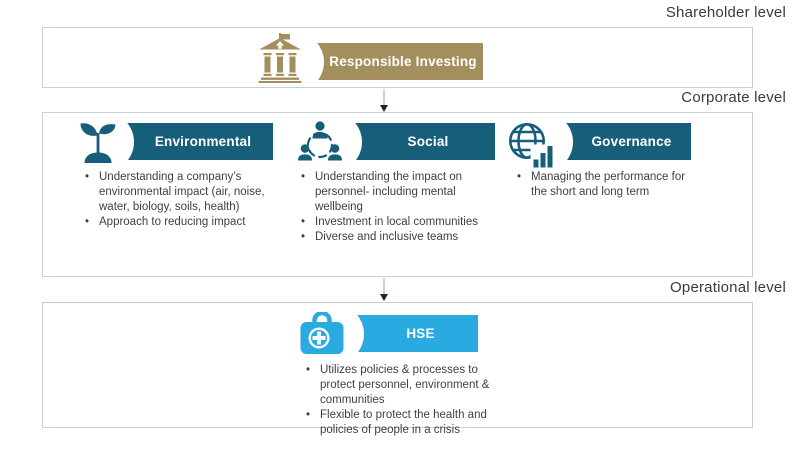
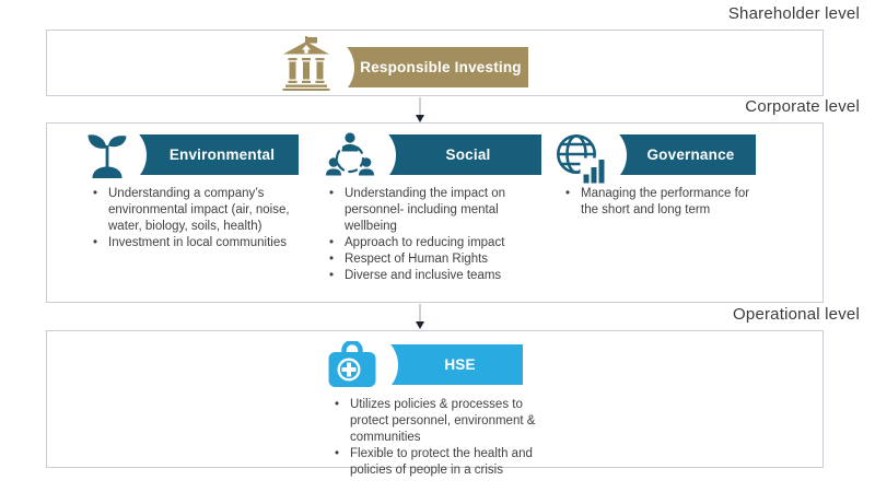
  Shareholder level
  Responsible Investing
  Corporate level
  Environmental
  Understanding a company’s environmental impact (air, noise, water, biology, soils, health)
- Approach to reducing impact
+ Investment in local communities
  Social
  Understanding the impact on personnel- including mental wellbeing
- Investment in local communities
+ Approach to reducing impact
+ Respect of Human Rights
  Diverse and inclusive teams
  Governance
  Managing the performance for the short and long term
  Operational level
  HSE
  Utilizes policies & processes to protect personnel, environment & communities
  Flexible to protect the health and policies of people in a crisis
